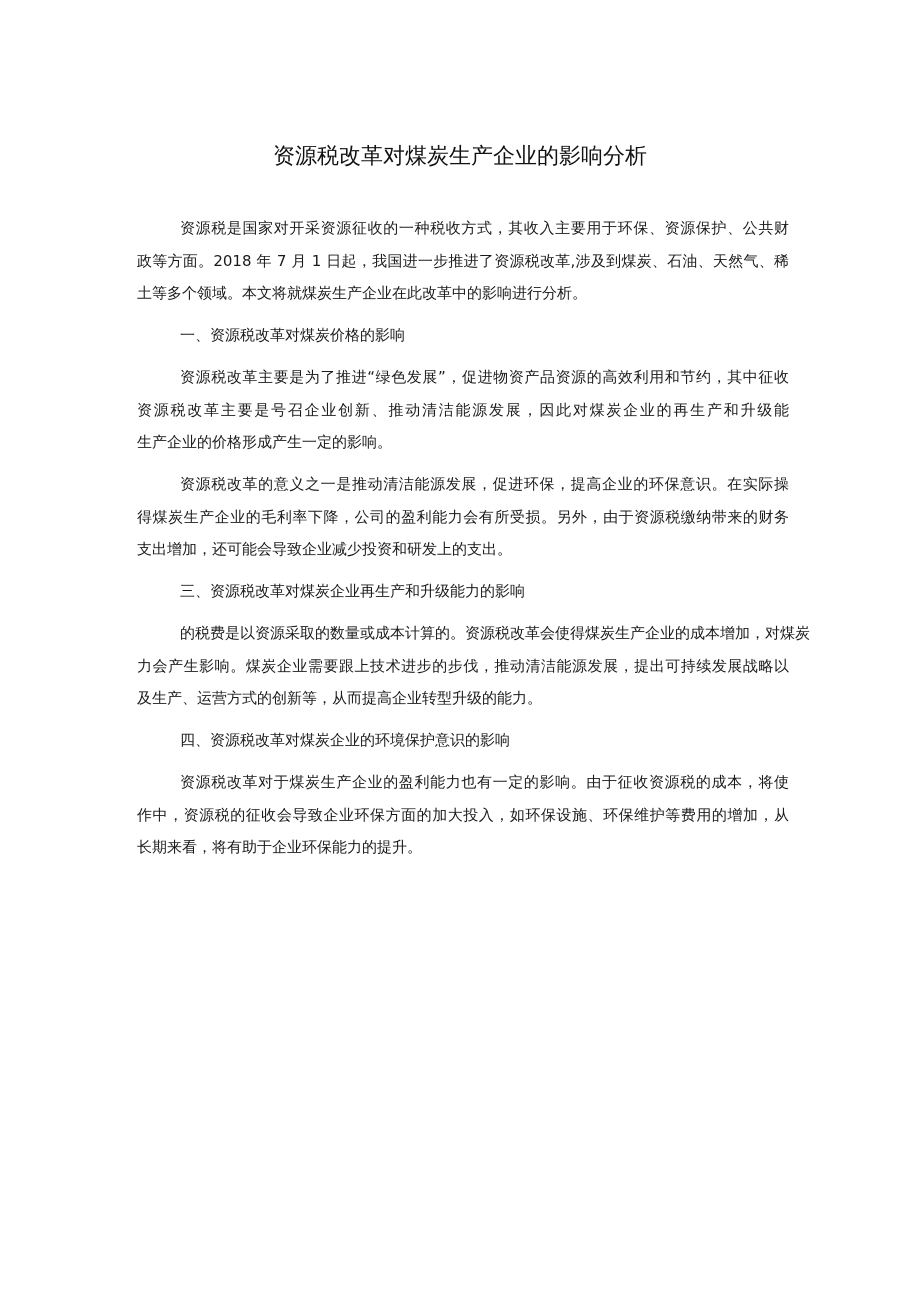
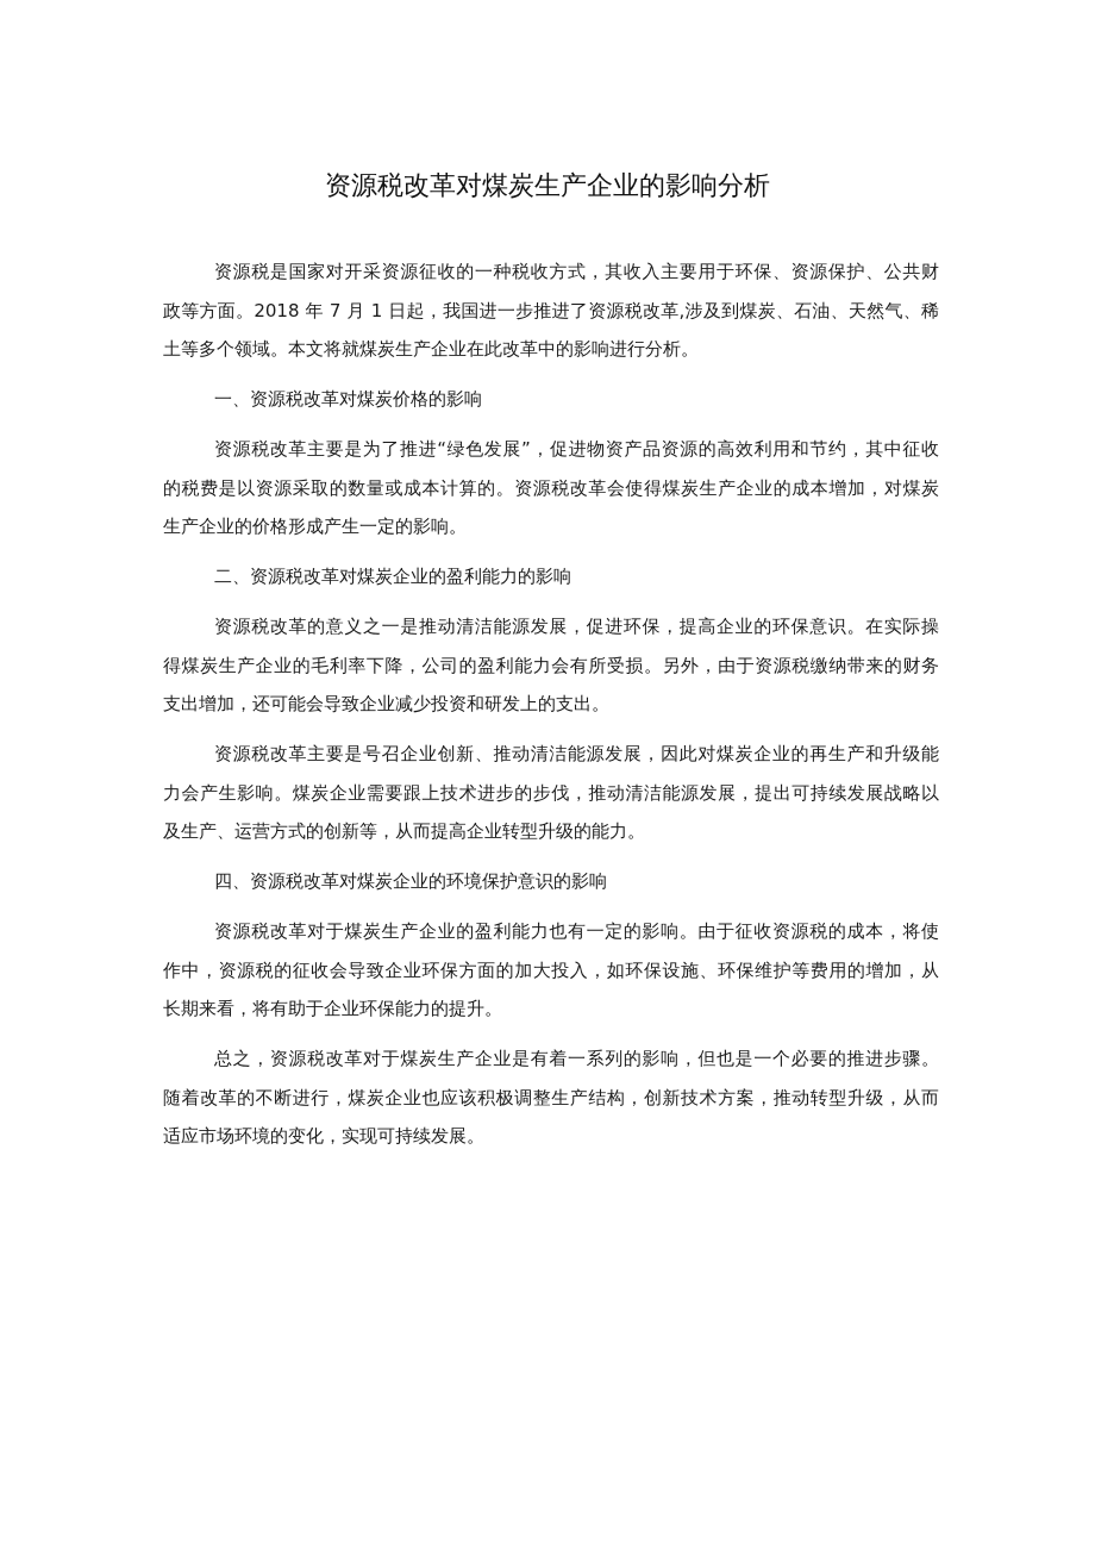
  资源税改革对煤炭生产企业的影响分析
  资源税是国家对开采资源征收的一种税收方式，其收入主要用于环保、资源保护、公共财
  政等方面。2018 年 7 月 1 日起，我国进一步推进了资源税改革,涉及到煤炭、石油、天然气、稀
  土等多个领域。本文将就煤炭生产企业在此改革中的影响进行分析。
  一、资源税改革对煤炭价格的影响
  资源税改革主要是为了推进“绿色发展”，促进物资产品资源的高效利用和节约，其中征收
- 资源税改革主要是号召企业创新、推动清洁能源发展，因此对煤炭企业的再生产和升级能
+ 的税费是以资源采取的数量或成本计算的。资源税改革会使得煤炭生产企业的成本增加，对煤炭
  生产企业的价格形成产生一定的影响。
+ 二、资源税改革对煤炭企业的盈利能力的影响
  资源税改革的意义之一是推动清洁能源发展，促进环保，提高企业的环保意识。在实际操
  得煤炭生产企业的毛利率下降，公司的盈利能力会有所受损。另外，由于资源税缴纳带来的财务
  支出增加，还可能会导致企业减少投资和研发上的支出。
- 三、资源税改革对煤炭企业再生产和升级能力的影响
- 的税费是以资源采取的数量或成本计算的。资源税改革会使得煤炭生产企业的成本增加，对煤炭
+ 资源税改革主要是号召企业创新、推动清洁能源发展，因此对煤炭企业的再生产和升级能
  力会产生影响。煤炭企业需要跟上技术进步的步伐，推动清洁能源发展，提出可持续发展战略以
  及生产、运营方式的创新等，从而提高企业转型升级的能力。
  四、资源税改革对煤炭企业的环境保护意识的影响
  资源税改革对于煤炭生产企业的盈利能力也有一定的影响。由于征收资源税的成本，将使
  作中，资源税的征收会导致企业环保方面的加大投入，如环保设施、环保维护等费用的增加，从
  长期来看，将有助于企业环保能力的提升。
+ 总之，资源税改革对于煤炭生产企业是有着一系列的影响，但也是一个必要的推进步骤。
+ 随着改革的不断进行，煤炭企业也应该积极调整生产结构，创新技术方案，推动转型升级，从而
+ 适应市场环境的变化，实现可持续发展。
